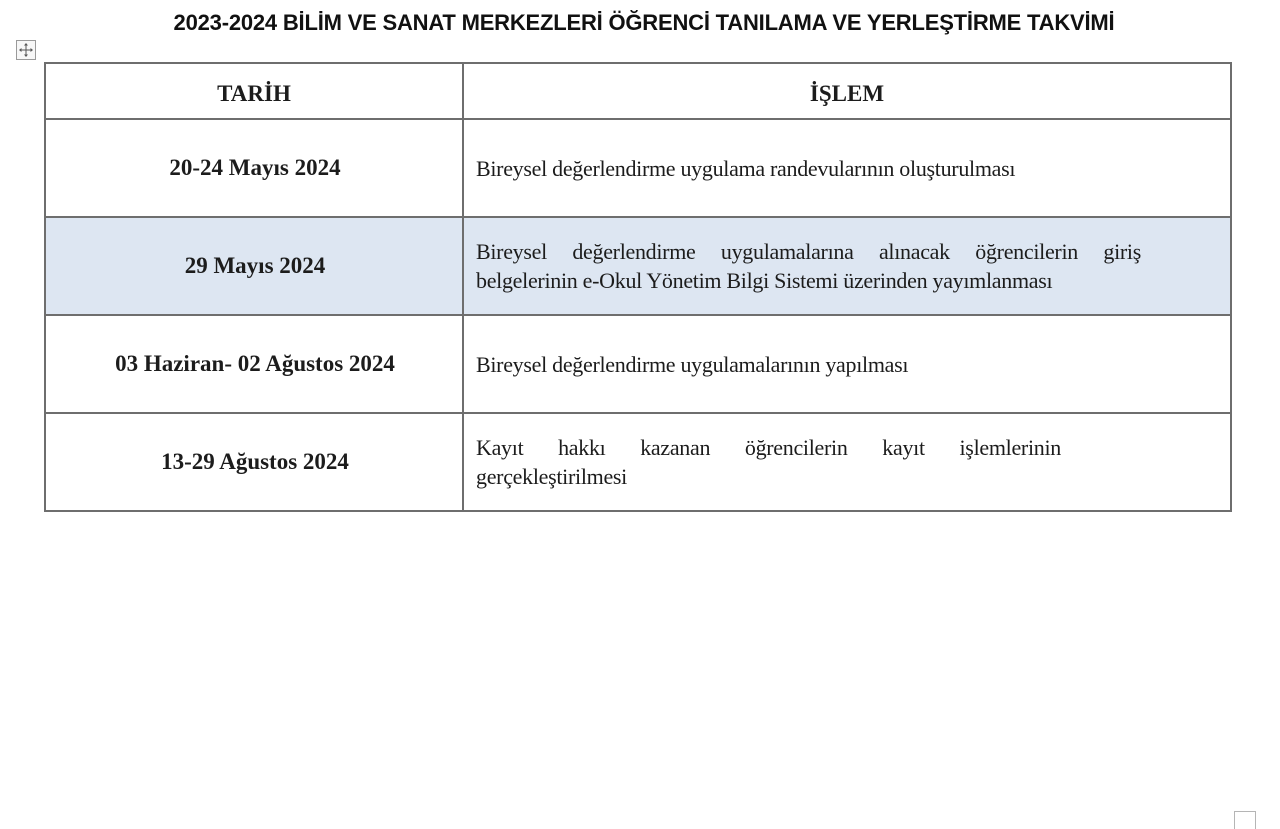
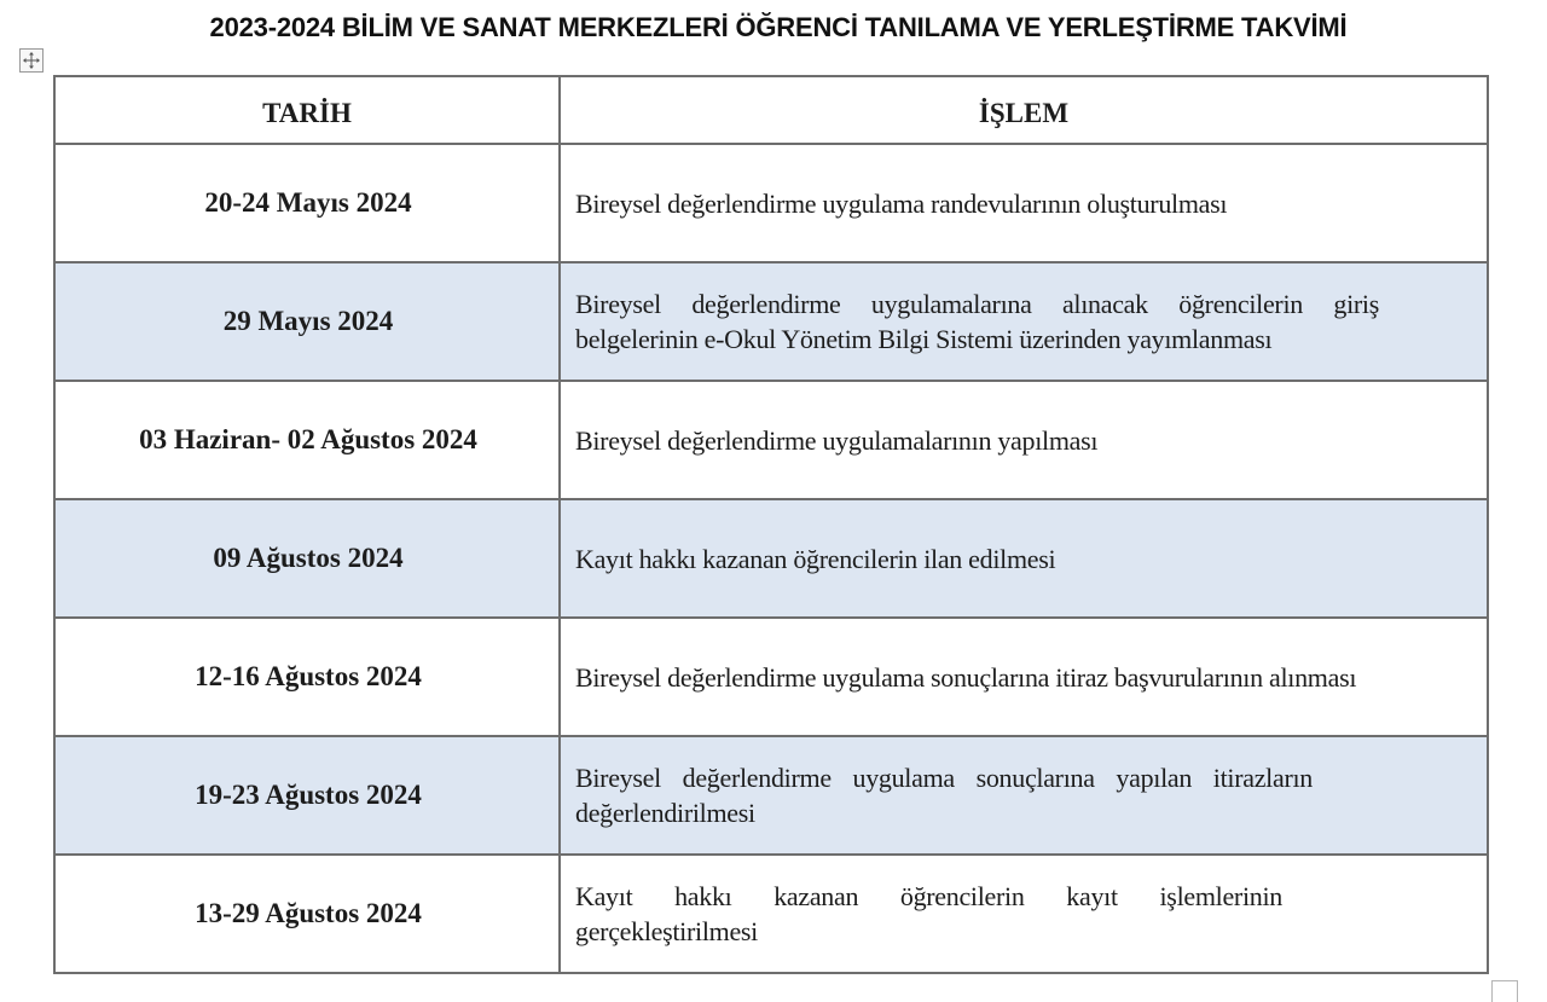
  2023-2024 BİLİM VE SANAT MERKEZLERİ ÖĞRENCİ TANILAMA VE YERLEŞTİRME TAKVİMİ
  TARİH	İŞLEM
  20-24 Mayıs 2024	Bireysel değerlendirme uygulama randevularının oluşturulması
  29 Mayıs 2024	Bireysel değerlendirme uygulamalarına alınacak öğrencilerin giriş belgelerinin e-Okul Yönetim Bilgi Sistemi üzerinden yayımlanması
  03 Haziran- 02 Ağustos 2024	Bireysel değerlendirme uygulamalarının yapılması
+ 09 Ağustos 2024	Kayıt hakkı kazanan öğrencilerin ilan edilmesi
+ 12-16 Ağustos 2024	Bireysel değerlendirme uygulama sonuçlarına itiraz başvurularının alınması
+ 19-23 Ağustos 2024	Bireysel değerlendirme uygulama sonuçlarına yapılan itirazların değerlendirilmesi
  13-29 Ağustos 2024	Kayıt hakkı kazanan öğrencilerin kayıt işlemlerinin gerçekleştirilmesi
